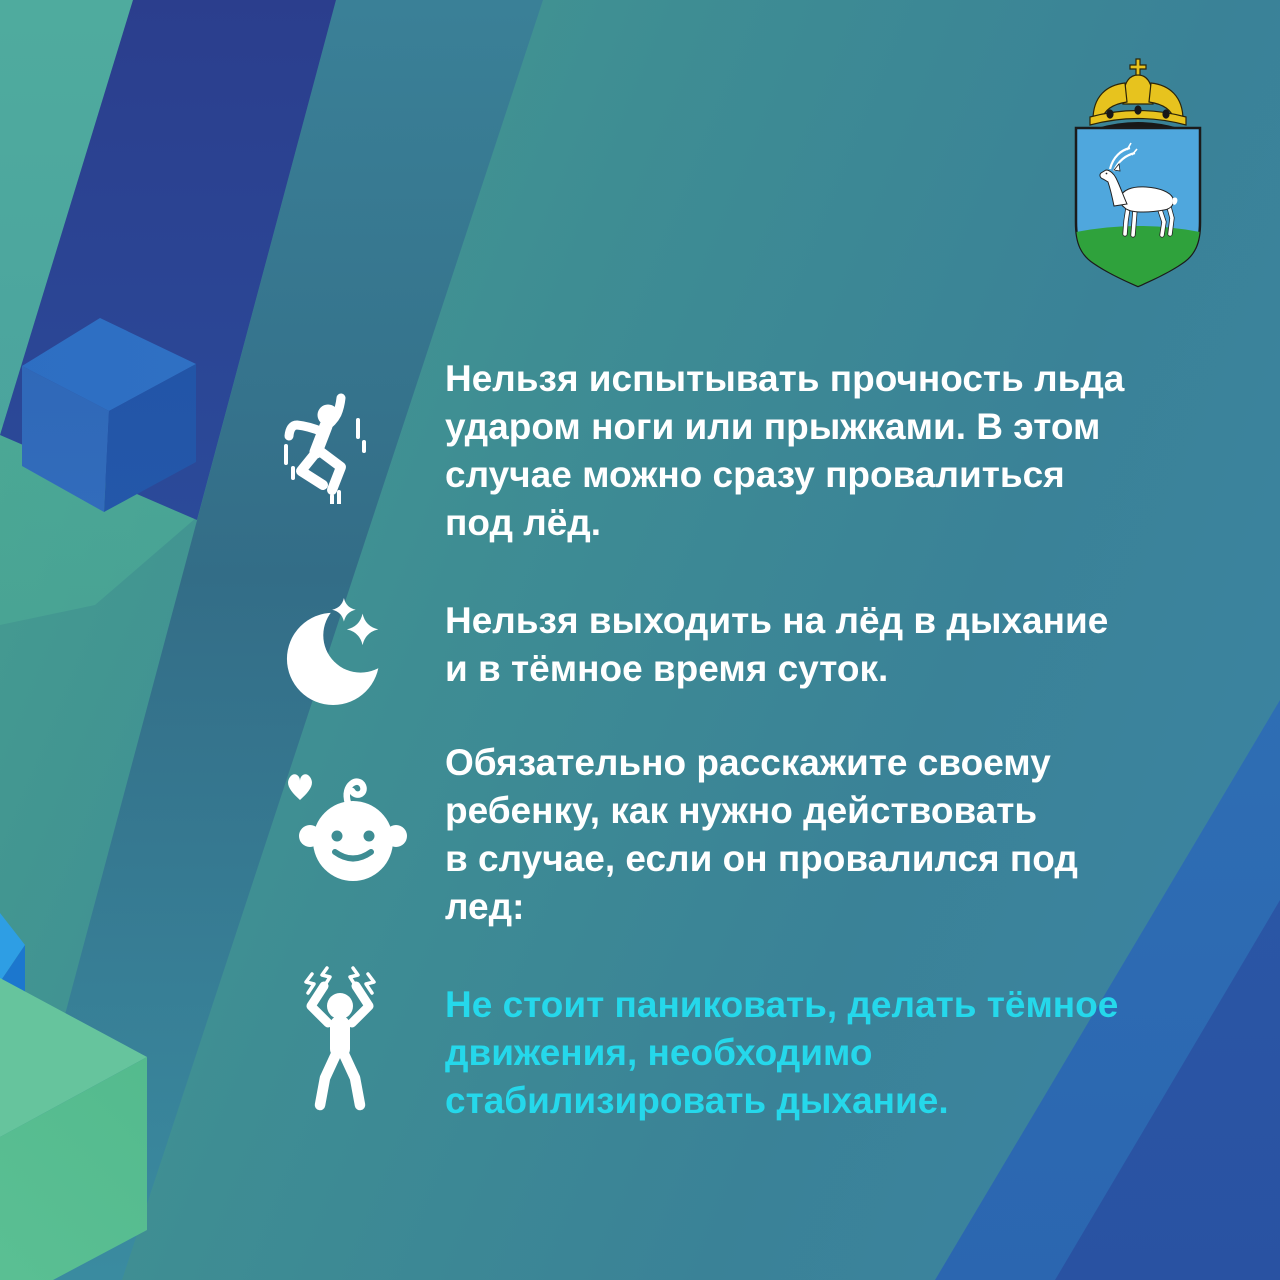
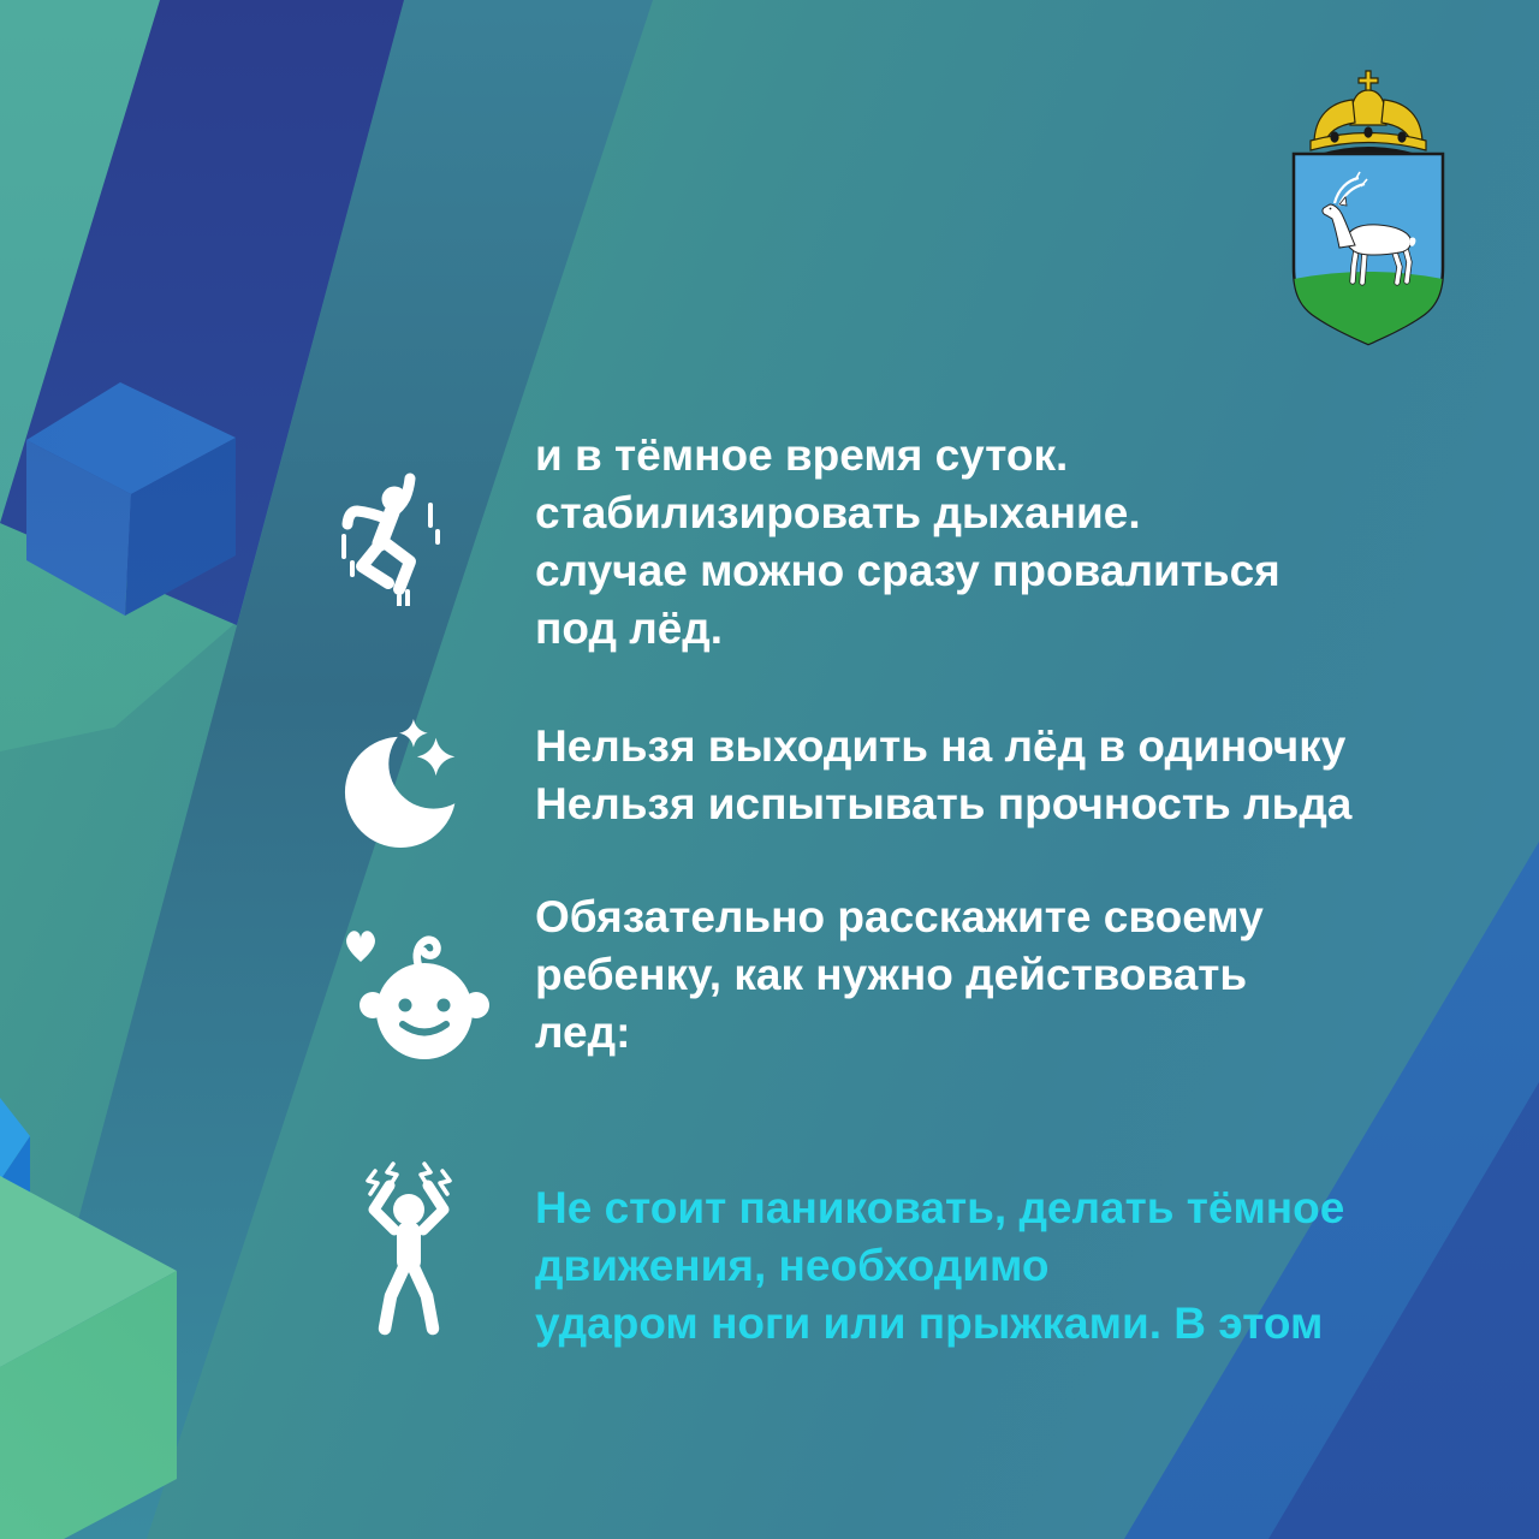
- Нельзя испытывать прочность льда
+ и в тёмное время суток.
- ударом ноги или прыжками. В этом
+ стабилизировать дыхание.
  случае можно сразу провалиться
  под лёд.
- Нельзя выходить на лёд в дыхание
+ Нельзя выходить на лёд в одиночку
- и в тёмное время суток.
+ Нельзя испытывать прочность льда
  Обязательно расскажите своему
  ребенку, как нужно действовать
- в случае, если он провалился под
  лед:
  Не стоит паниковать, делать тёмное
  движения, необходимо
- стабилизировать дыхание.
+ ударом ноги или прыжками. В этом
